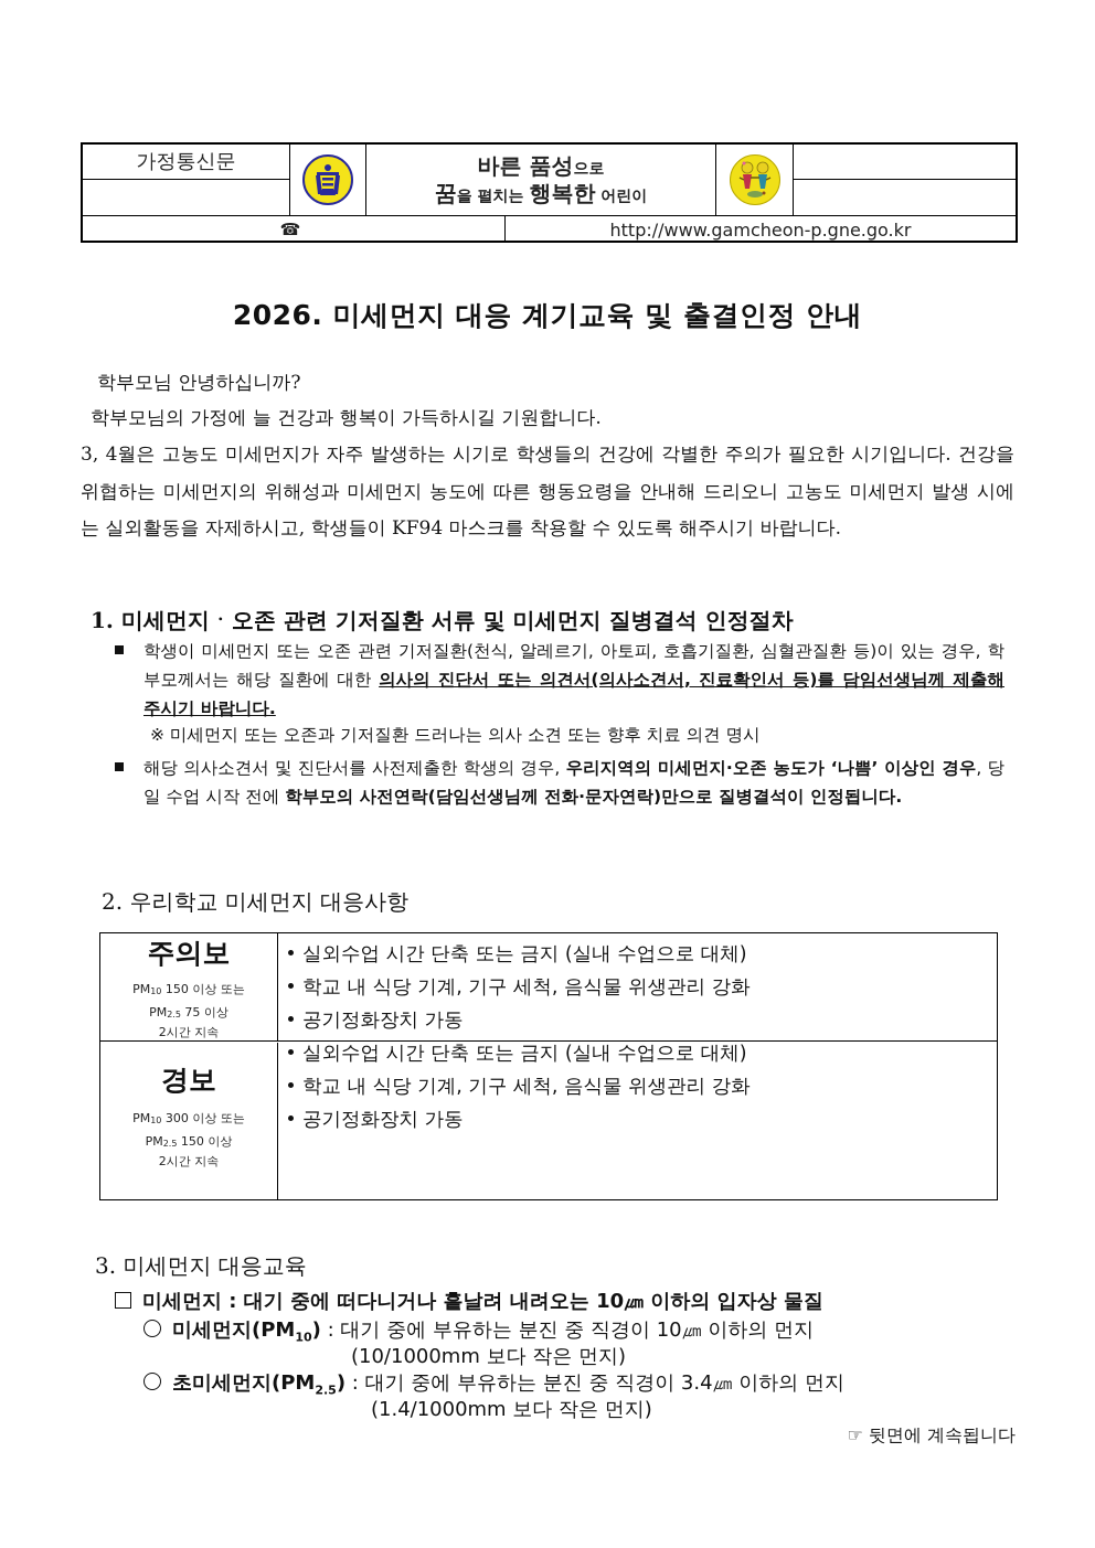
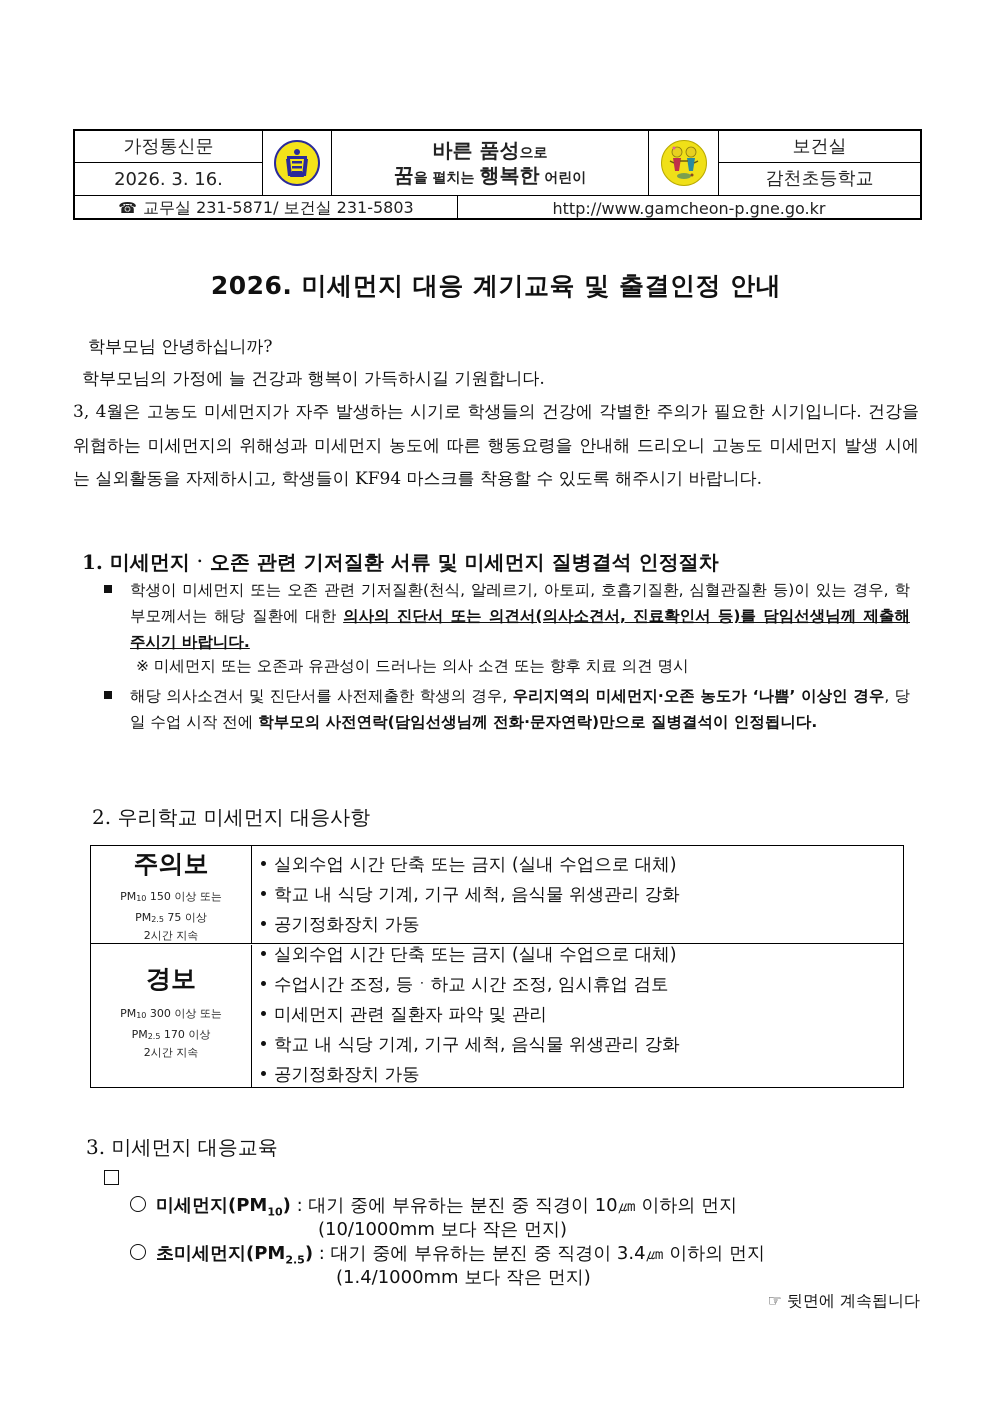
  가정통신문
+ 2026. 3. 16.
  바른 품성으로
  꿈을 펼치는 행복한 어린이
+ 보건실
+ 감천초등학교
  ☎
+ 교무실 231-5871/ 보건실 231-5803
  http://www.gamcheon-p.gne.go.kr
  2026. 미세먼지 대응 계기교육 및 출결인정 안내
  학부모님 안녕하십니까?
  학부모님의 가정에 늘 건강과 행복이 가득하시길 기원합니다.
  3, 4월은 고농도 미세먼지가 자주 발생하는 시기로 학생들의 건강에 각별한 주의가 필요한 시기입니다. 건강을 위협하는 미세먼지의 위해성과 미세먼지 농도에 따른 행동요령을 안내해 드리오니 고농도 미세먼지 발생 시에는 실외활동을 자제하시고, 학생들이 KF94 마스크를 착용할 수 있도록 해주시기 바랍니다.
  1. 미세먼지ㆍ오존 관련 기저질환 서류 및 미세먼지 질병결석 인정절차
  학생이 미세먼지 또는 오존 관련 기저질환(천식, 알레르기, 아토피, 호흡기질환, 심혈관질환 등)이 있는 경우, 학부모께서는 해당 질환에 대한 의사의 진단서 또는 의견서(의사소견서, 진료확인서 등)를 담임선생님께 제출해 주시기 바랍니다.
- ※ 미세먼지 또는 오존과 기저질환 드러나는 의사 소견 또는 향후 치료 의견 명시
+ ※ 미세먼지 또는 오존과 유관성이 드러나는 의사 소견 또는 향후 치료 의견 명시
  해당 의사소견서 및 진단서를 사전제출한 학생의 경우, 우리지역의 미세먼지·오존 농도가 ‘나쁨’ 이상인 경우, 당일 수업 시작 전에 학부모의 사전연락(담임선생님께 전화·문자연락)만으로 질병결석이 인정됩니다.
  2. 우리학교 미세먼지 대응사항
  주의보
  PM10 150 이상 또는
  PM2.5 75 이상
  2시간 지속
  실외수업 시간 단축 또는 금지 (실내 수업으로 대체)
  학교 내 식당 기계, 기구 세척, 음식물 위생관리 강화
  공기정화장치 가동
  경보
  PM10 300 이상 또는
- PM2.5 150 이상
+ PM2.5 170 이상
  2시간 지속
  실외수업 시간 단축 또는 금지 (실내 수업으로 대체)
+ 수업시간 조정, 등ㆍ하교 시간 조정, 임시휴업 검토
+ 미세먼지 관련 질환자 파악 및 관리
  학교 내 식당 기계, 기구 세척, 음식물 위생관리 강화
  공기정화장치 가동
  3. 미세먼지 대응교육
- 미세먼지 : 대기 중에 떠다니거나 흩날려 내려오는 10㎛ 이하의 입자상 물질
  미세먼지(PM10) : 대기 중에 부유하는 분진 중 직경이 10㎛ 이하의 먼지
  (10/1000mm 보다 작은 먼지)
  초미세먼지(PM2.5) : 대기 중에 부유하는 분진 중 직경이 3.4㎛ 이하의 먼지
  (1.4/1000mm 보다 작은 먼지)
  ☞ 뒷면에 계속됩니다
